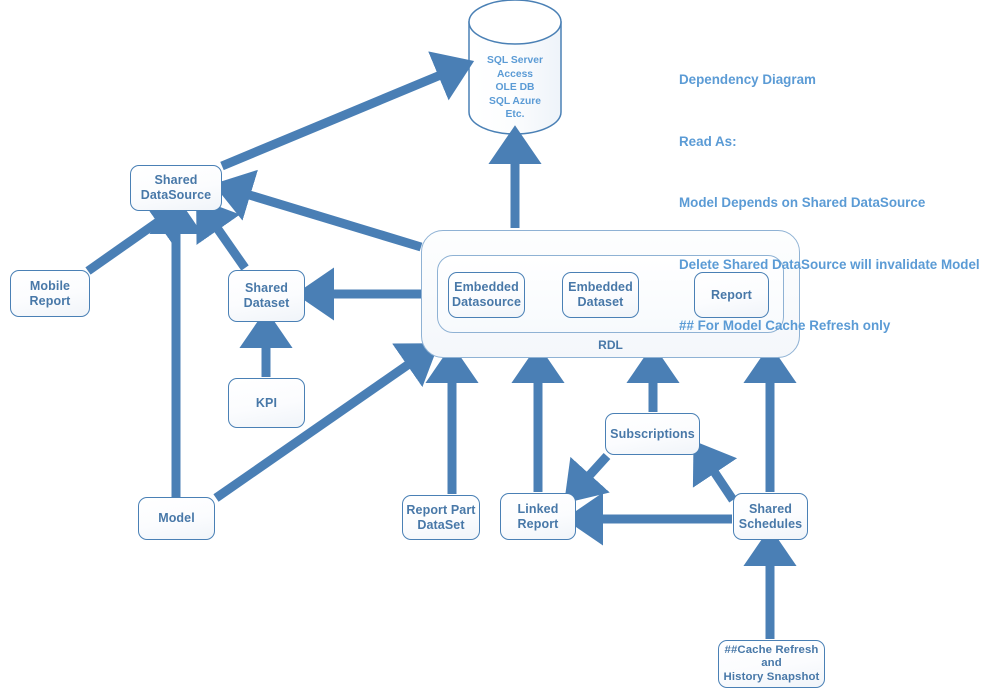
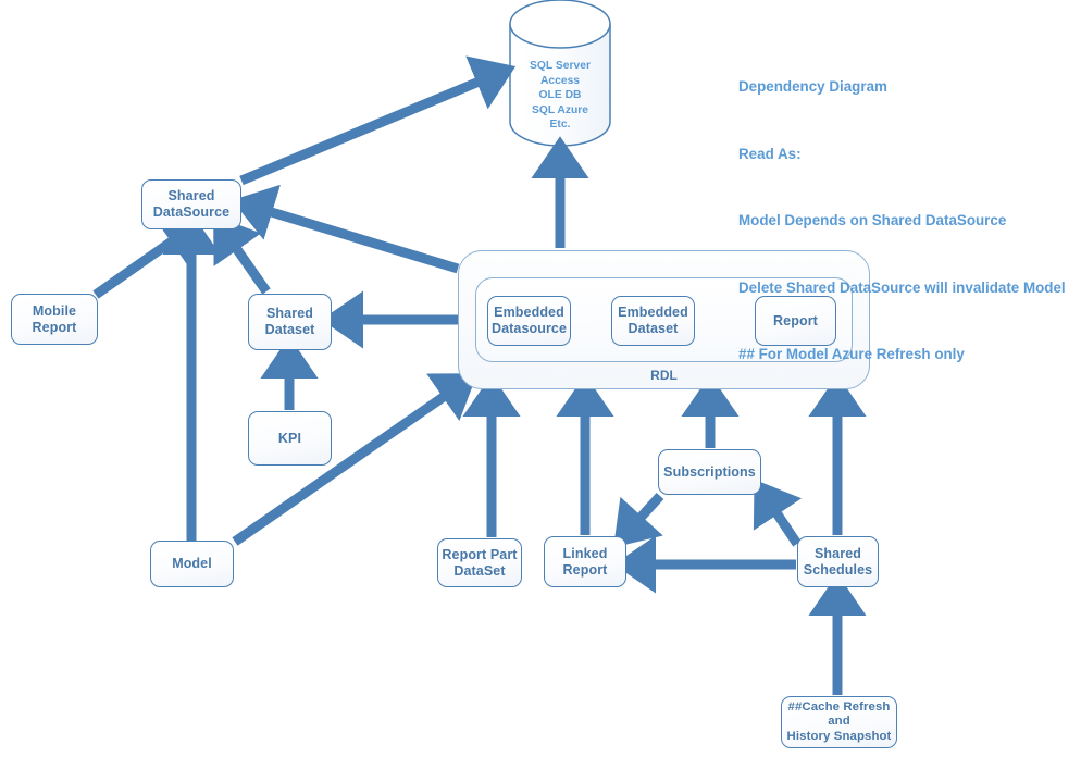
  SQL Server
  Access
  OLE DB
  SQL Azure
  Etc.
  RDL
  Embedded
  Datasource
  Embedded
  Dataset
  Report
  Shared
  DataSource
  Mobile
  Report
  Shared
  Dataset
  KPI
  Model
  Report Part
  DataSet
  Linked
  Report
  Subscriptions
  Shared
  Schedules
  ##Cache Refresh
  and
  History Snapshot
  Dependency Diagram
  Read As:
  Model Depends on Shared DataSource
  Delete Shared DataSource will invalidate Model
- ## For Model Cache Refresh only
+ ## For Model Azure Refresh only
